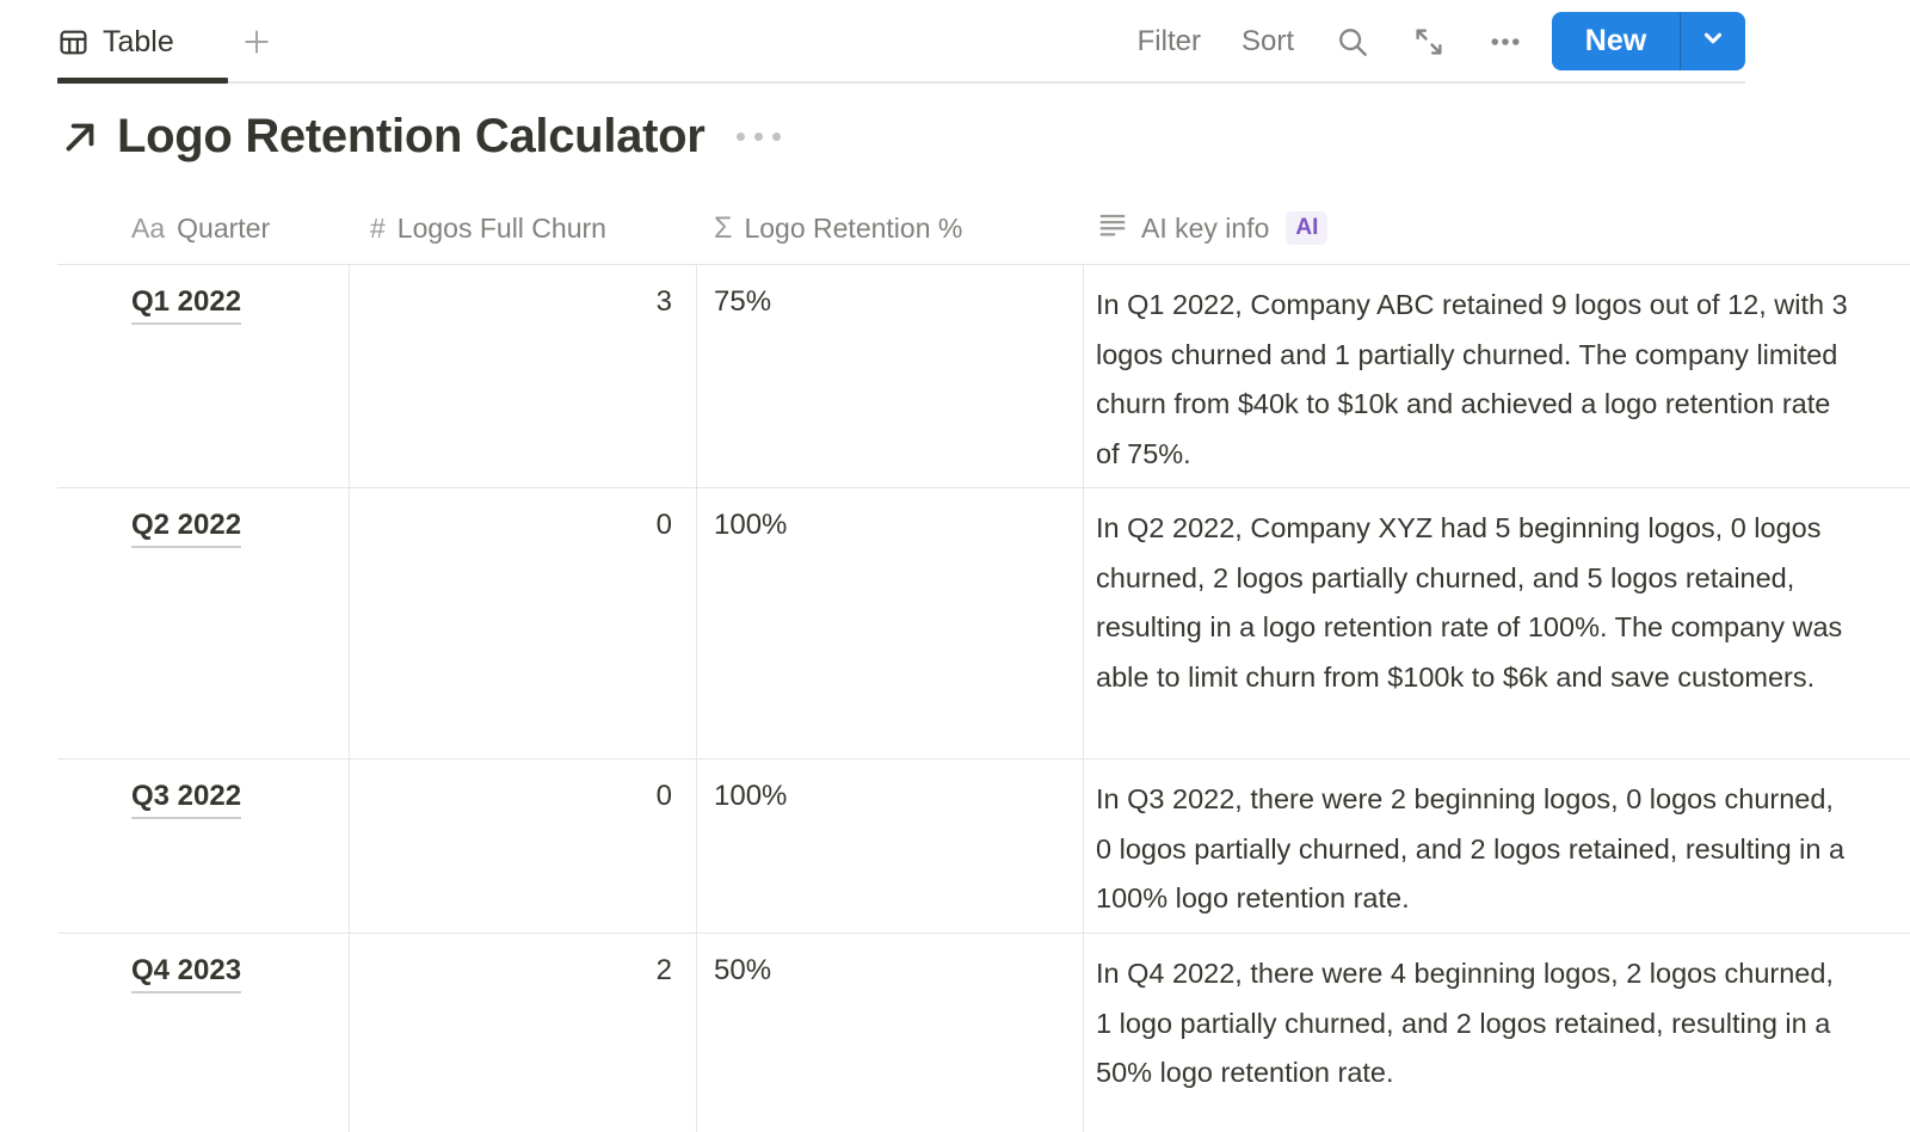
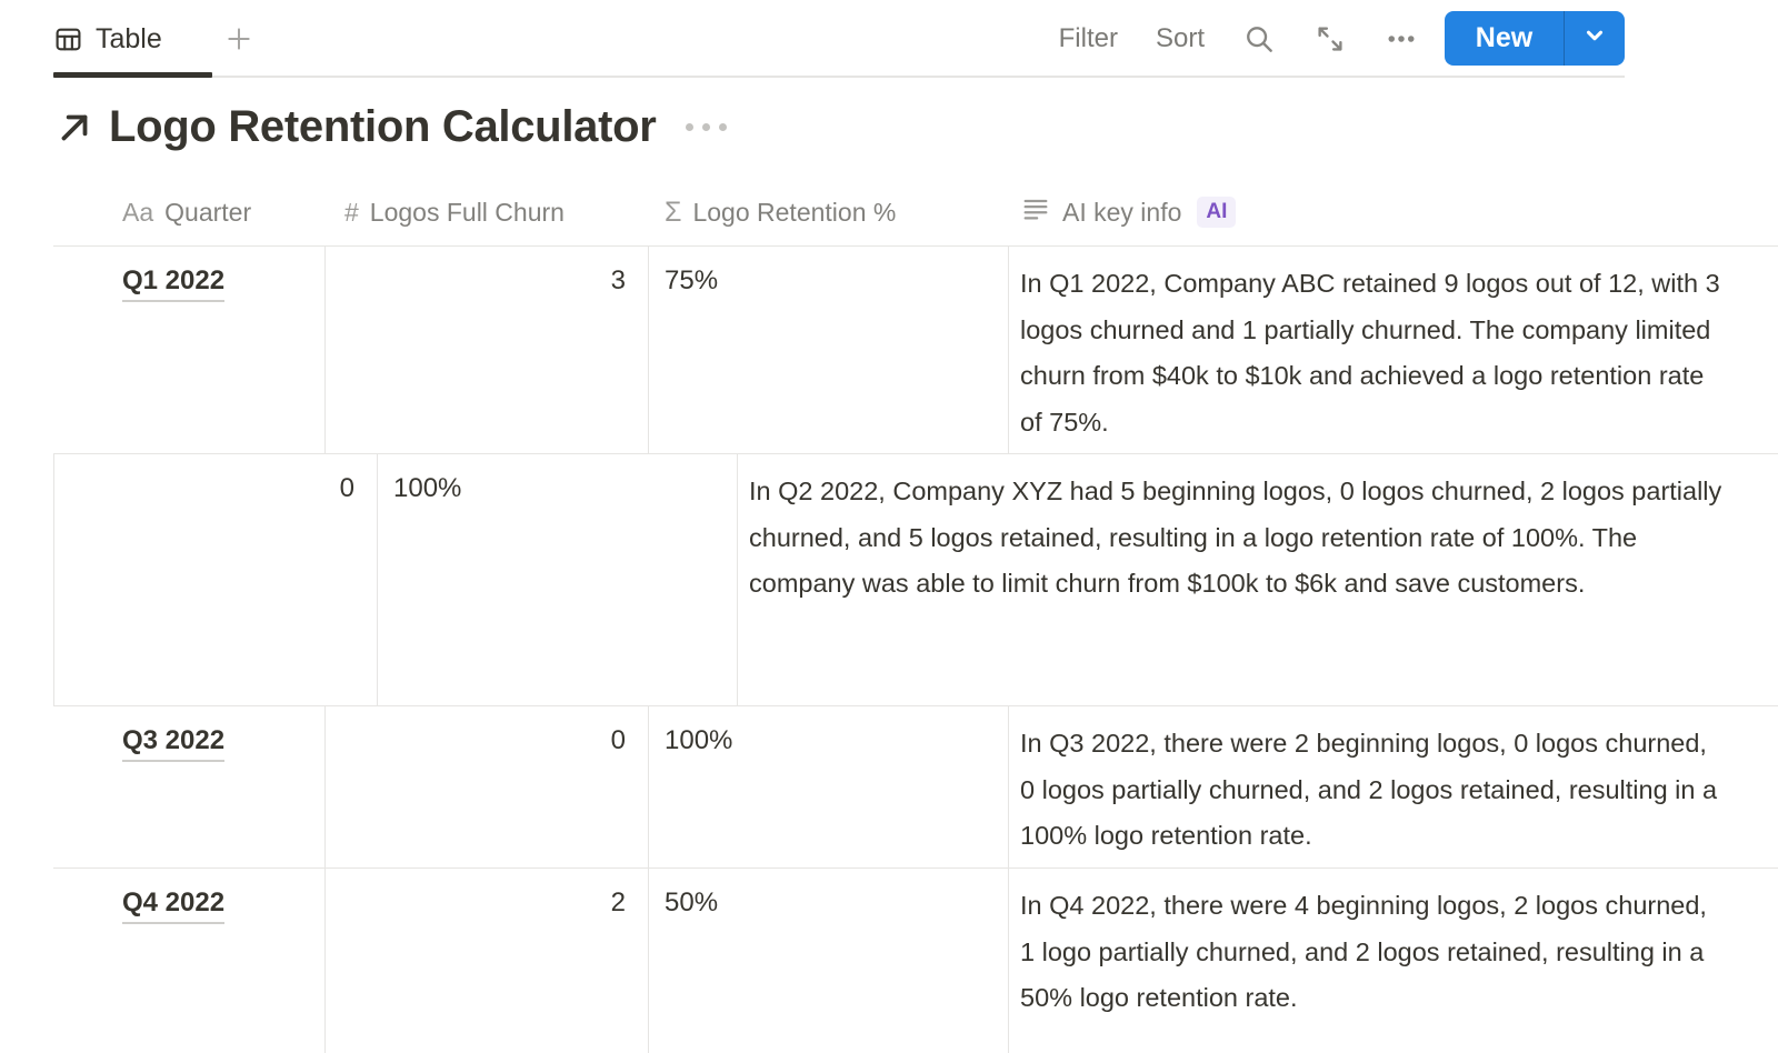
  Table
  Filter
  Sort
  New
  Logo Retention Calculator
  Aa
  Quarter
  #
  Logos Full Churn
  Σ
  Logo Retention %
  AI key info
  AI
  Q1 2022
  3
  75%
  In Q1 2022, Company ABC retained 9 logos out of 12, with 3 logos churned and 1 partially churned. The company limited churn from $40k to $10k and achieved a logo retention rate of 75%.
- Q2 2022
  0
  100%
  In Q2 2022, Company XYZ had 5 beginning logos, 0 logos churned, 2 logos partially churned, and 5 logos retained, resulting in a logo retention rate of 100%. The company was able to limit churn from $100k to $6k and save customers.
  Q3 2022
  0
  100%
  In Q3 2022, there were 2 beginning logos, 0 logos churned, 0 logos partially churned, and 2 logos retained, resulting in a 100% logo retention rate.
- Q4 2023
+ Q4 2022
  2
  50%
  In Q4 2022, there were 4 beginning logos, 2 logos churned, 1 logo partially churned, and 2 logos retained, resulting in a 50% logo retention rate.
